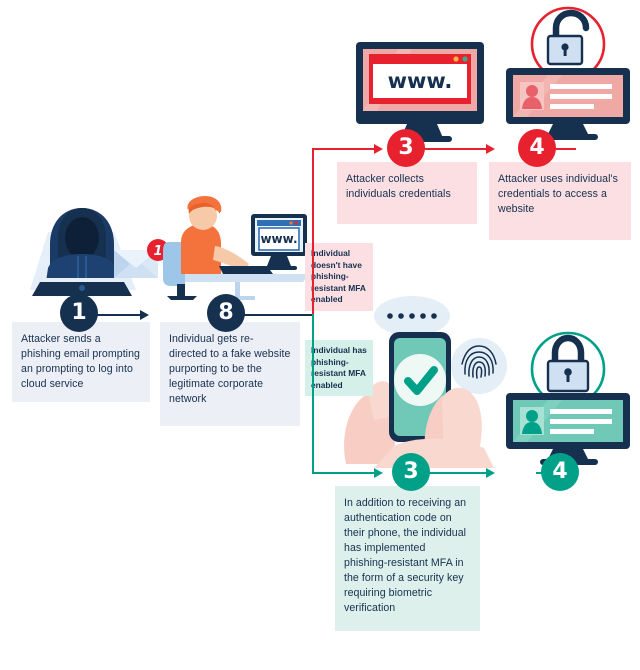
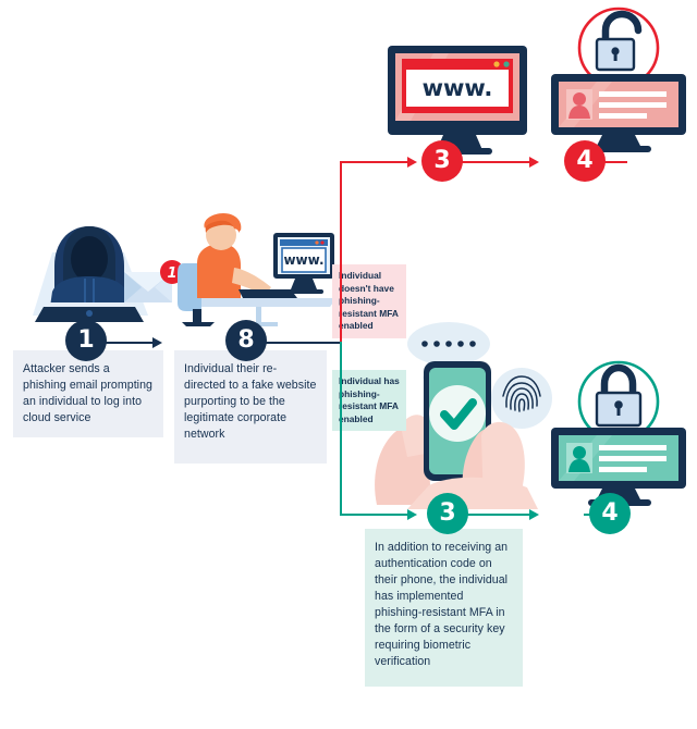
  1
  www.
  www.
  ndividual oesn't have hishing-esistant MFA nabled
  ndividual has hishing-esistant MFA nabled
  1
  8
  3
  4
  3
  4
- Attacker sends a phishing email prompting an prompting to log into cloud service
+ Attacker sends a phishing email prompting an individual to log into cloud service
- Individual gets re-directed to a fake website purporting to be the legitimate corporate network
+ Individual their re-directed to a fake website purporting to be the legitimate corporate network
- Attacker collects individuals credentials
- Attacker uses individual's credentials to access a website
  In addition to receiving an authentication code on their phone, the individual has implemented phishing-resistant MFA in the form of a security key requiring biometric verification
